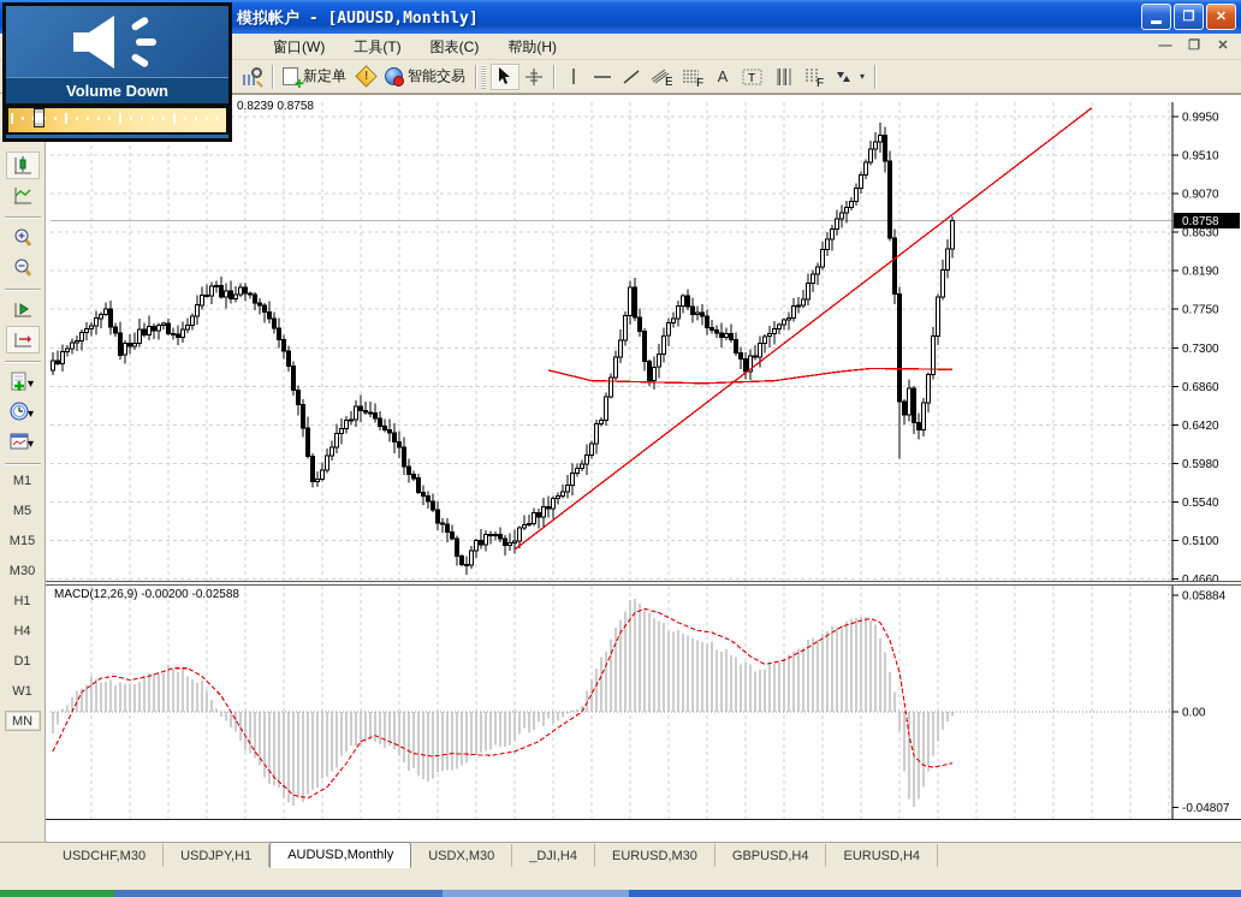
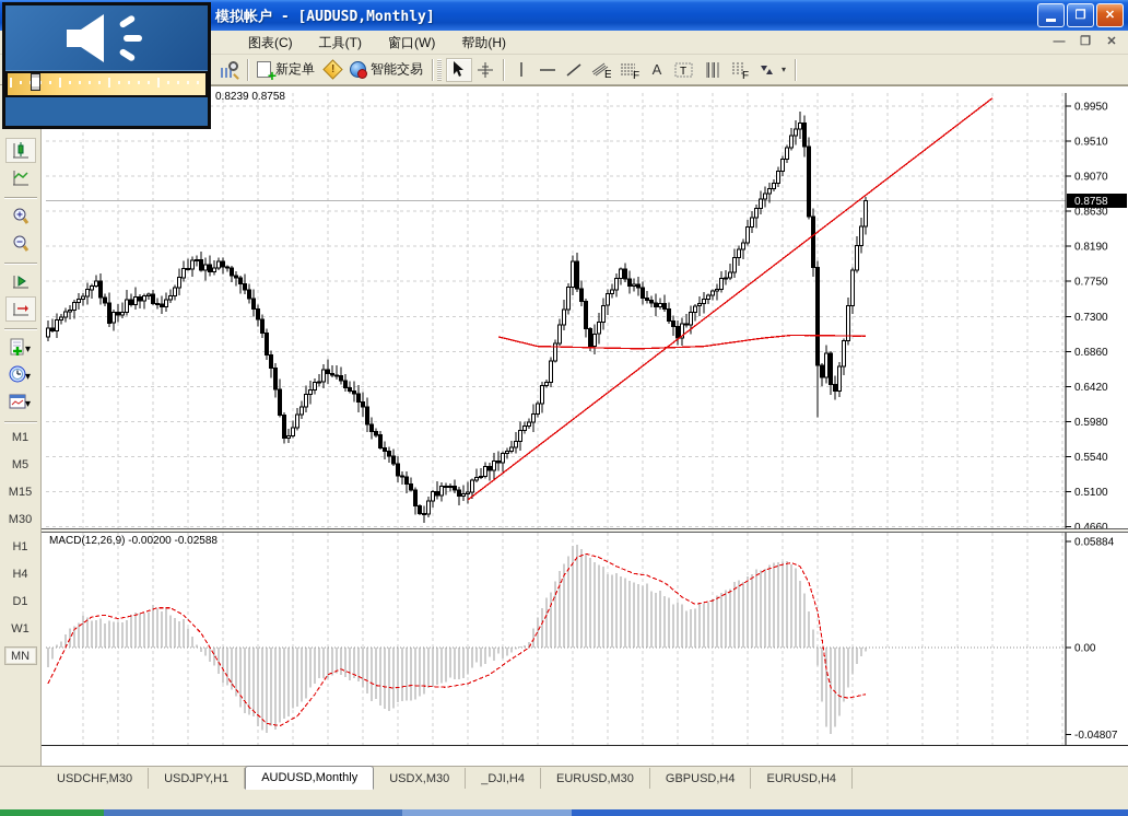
  模拟帐户 - [AUDUSD,Monthly]
  ❐
  ✕
- 窗口(W)
+ 图表(C)
  工具(T)
- 图表(C)
+ 窗口(W)
  帮助(H)
  —
  ❐
  ✕
  新定单
  智能交易
  E
  F
  A
  T
  F
  ▾
  ▾
  ▾
  ▾
  M1
  M5
  M15
  M30
  H1
  H4
  D1
  W1
  MN
  0.9950
  0.9510
  0.9070
  0.8630
  0.8190
  0.7750
  0.7300
  0.6860
  0.6420
  0.5980
  0.5540
  0.5100
  0.8758
  0.05884
  0.00
  -0.04807
  0.8239 0.8758
  MACD(12,26,9) -0.00200 -0.02588
  USDCHF,M30
  USDJPY,H1
  AUDUSD,Monthly
  USDX,M30
  _DJI,H4
  EURUSD,M30
  GBPUSD,H4
  EURUSD,H4
- Volume Down
